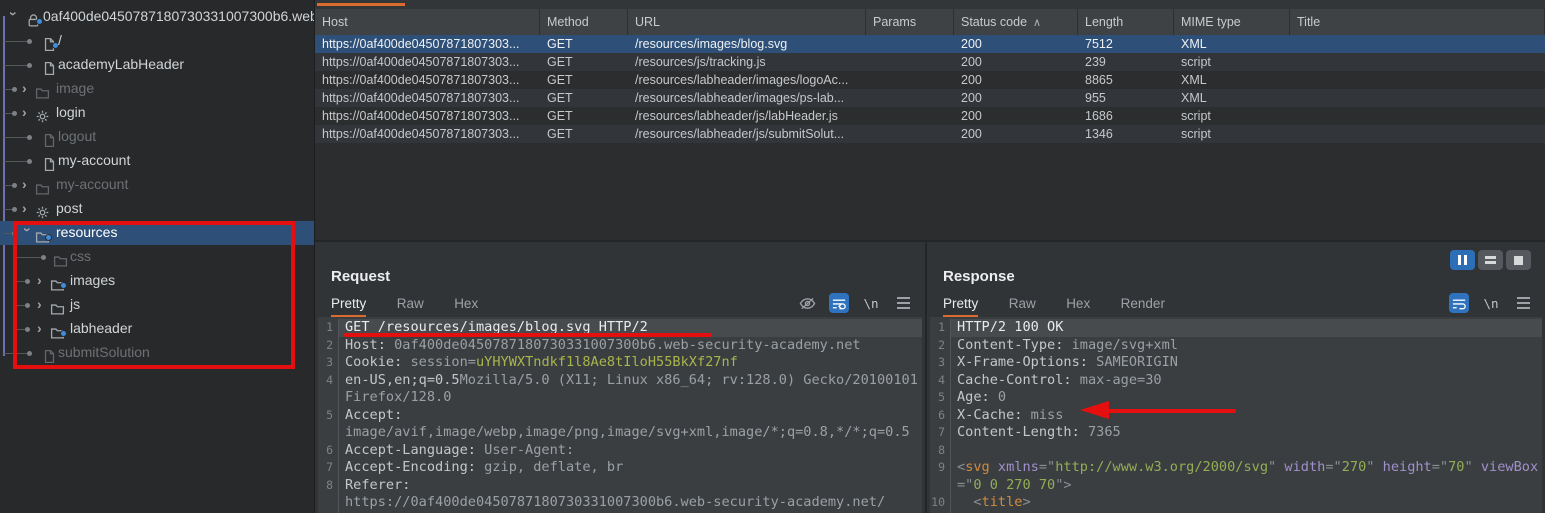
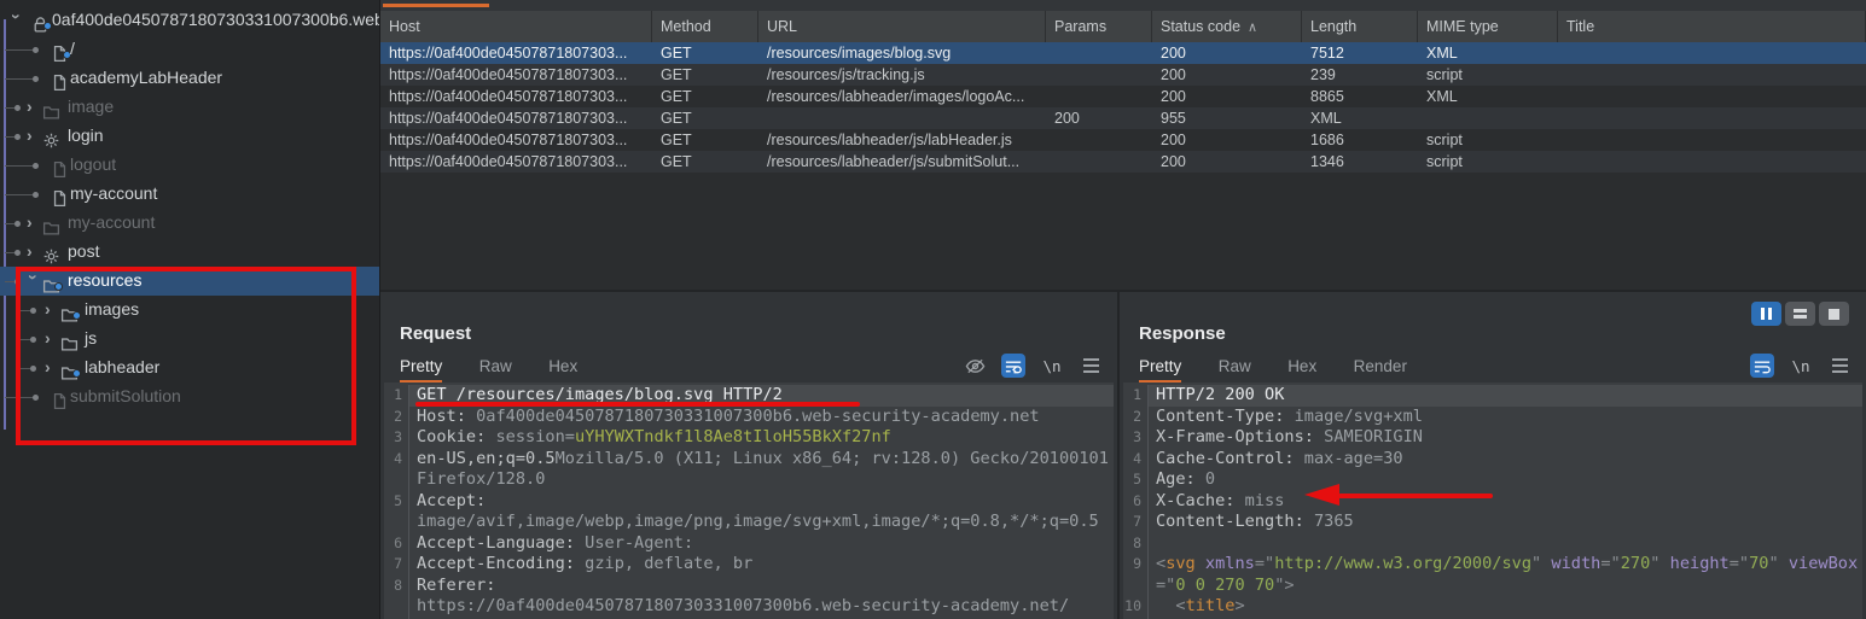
  0af400de0450787180730331007300b6.web
  /
  academyLabHeader
  ›
  image
  ›
  login
  logout
  my-account
  ›
  my-account
  ›
  post
  resources
- css
  ›
  images
  ›
  js
  ›
  labheader
  submitSolution
  Host
  Method
  URL
  Params
  Status code ∧
  Length
  MIME type
  Title
  https://0af400de04507871807303...
  GET
  /resources/images/blog.svg
  200
  7512
  XML
  https://0af400de04507871807303...
  GET
  /resources/js/tracking.js
  200
  239
  script
  https://0af400de04507871807303...
  GET
  /resources/labheader/images/logoAc...
  200
  8865
  XML
  https://0af400de04507871807303...
  GET
- /resources/labheader/images/ps-lab...
  200
  955
  XML
  https://0af400de04507871807303...
  GET
  /resources/labheader/js/labHeader.js
  200
  1686
  script
  https://0af400de04507871807303...
  GET
  /resources/labheader/js/submitSolut...
  200
  1346
  script
  Request
  Pretty Raw Hex
  \n
  1
  GET /resources/images/blog.svg HTTP/2
  2
  Host: 0af400de0450787180730331007300b6.web-security-academy.net
  3
  Cookie: session=uYHYWXTndkf1l8Ae8tIloH55BkXf27nf
  4
  en-US,en;q=0.5Mozilla/5.0 (X11; Linux x86_64; rv:128.0) Gecko/20100101
  Firefox/128.0
  5
  Accept:
  image/avif,image/webp,image/png,image/svg+xml,image/*;q=0.8,*/*;q=0.5
  6
  Accept-Language: User-Agent:
  7
  Accept-Encoding: gzip, deflate, br
  8
  Referer:
  https://0af400de0450787180730331007300b6.web-security-academy.net/
  Response
  Pretty Raw Hex Render
  \n
  1
- HTTP/2 100 OK
+ HTTP/2 200 OK
  2
  Content-Type: image/svg+xml
  3
  X-Frame-Options: SAMEORIGIN
  4
  Cache-Control: max-age=30
  5
  Age: 0
  6
  X-Cache: miss
  7
  Content-Length: 7365
  8
  9
  <svg xmlns="http://www.w3.org/2000/svg" width="270" height="70" viewBox
  ="0 0 270 70">
  10
  <title>
